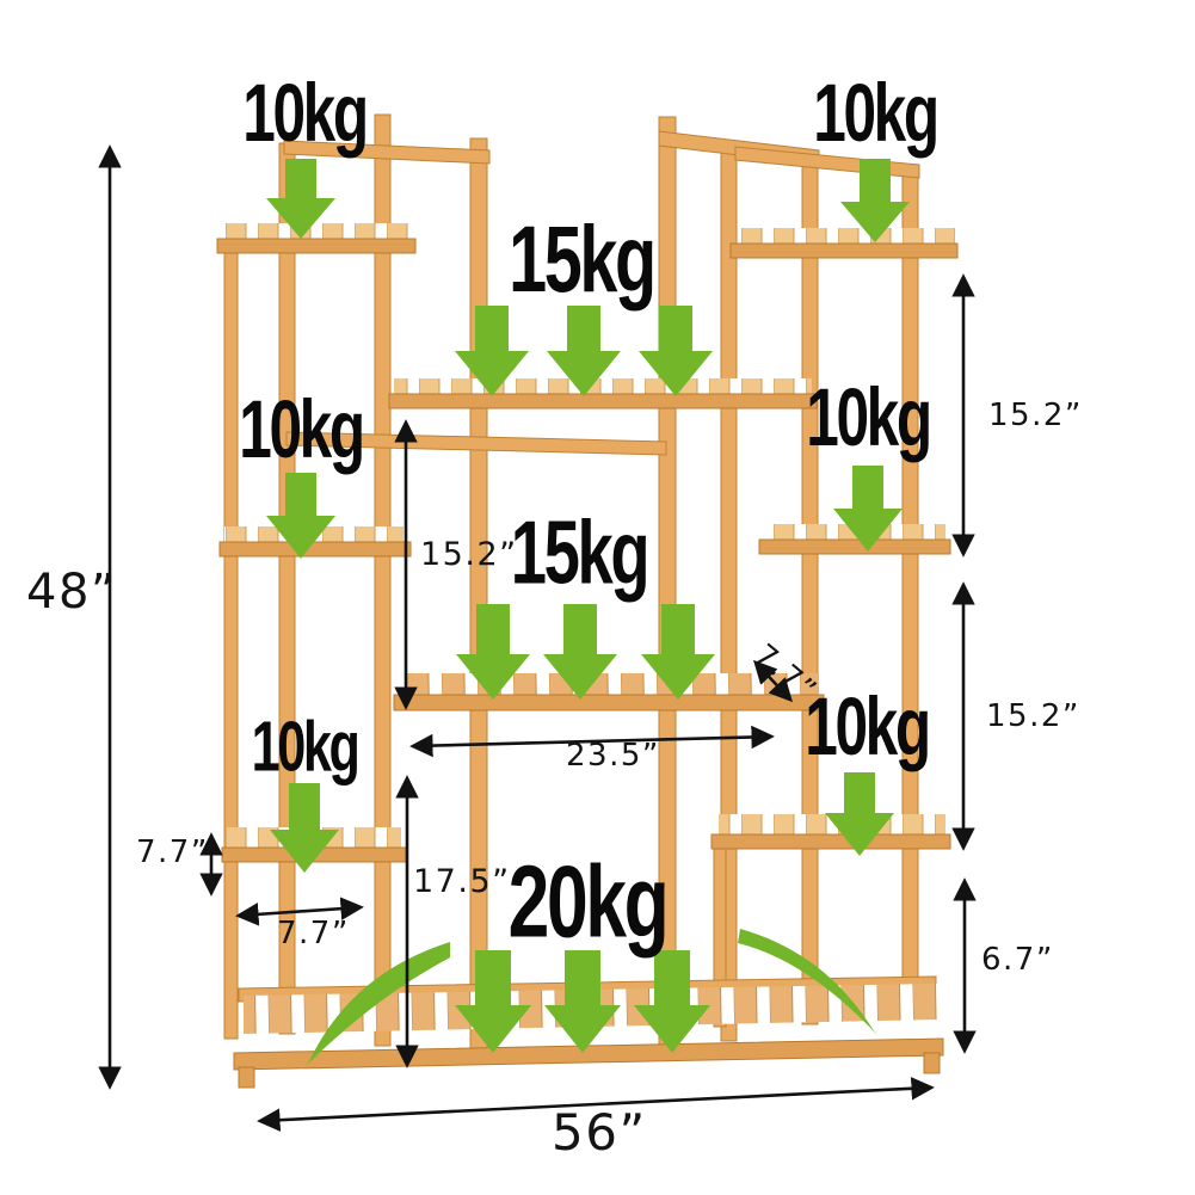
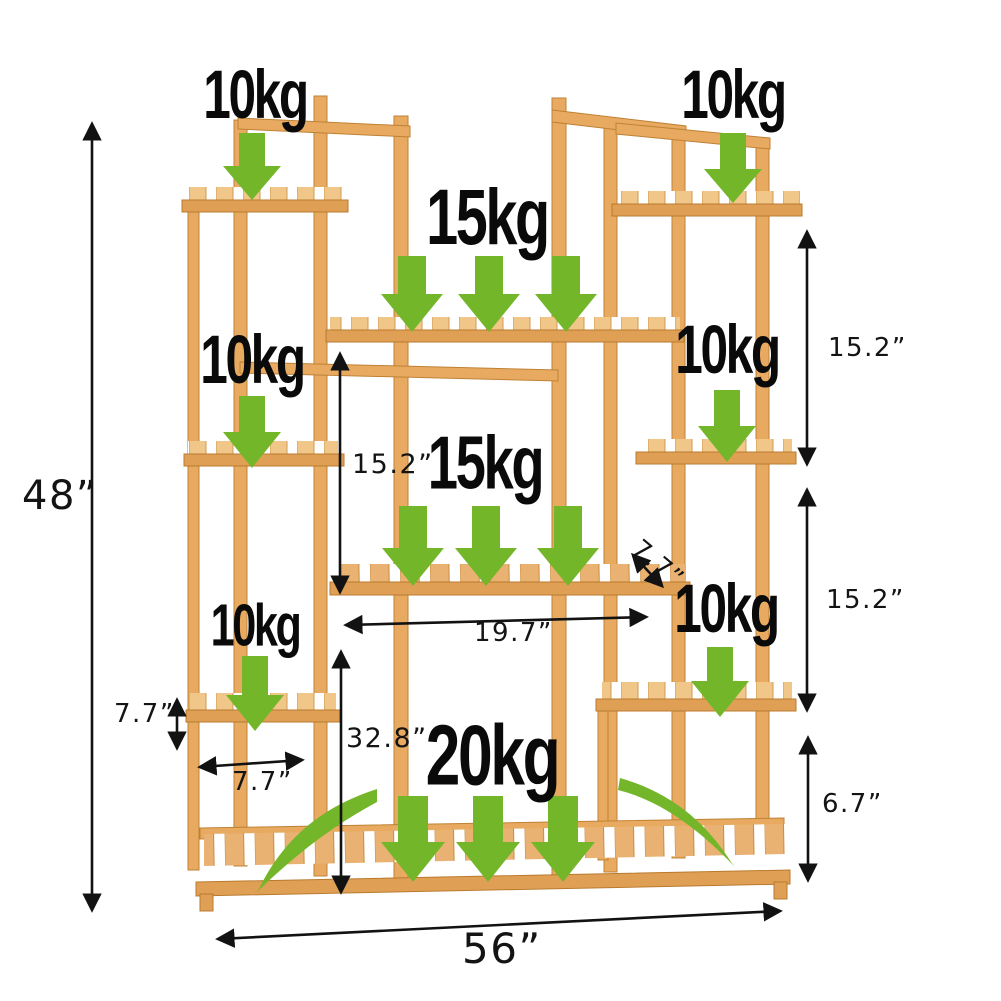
  10kg
  10kg
  15kg
  10kg
  10kg
  15kg
  10kg
  10kg
  20kg
  48”
  56”
  15.2”
  15.2”
  6.7”
  15.2”
- 17.5”
+ 32.8”
- 23.5”
+ 19.7”
  7.7”
  7.7”
